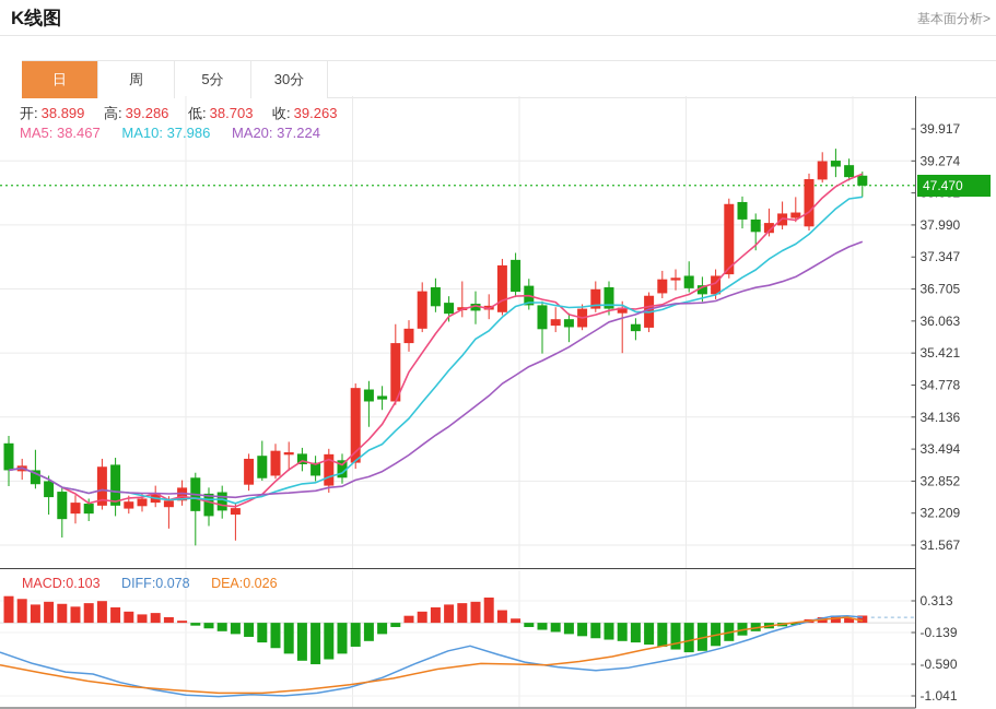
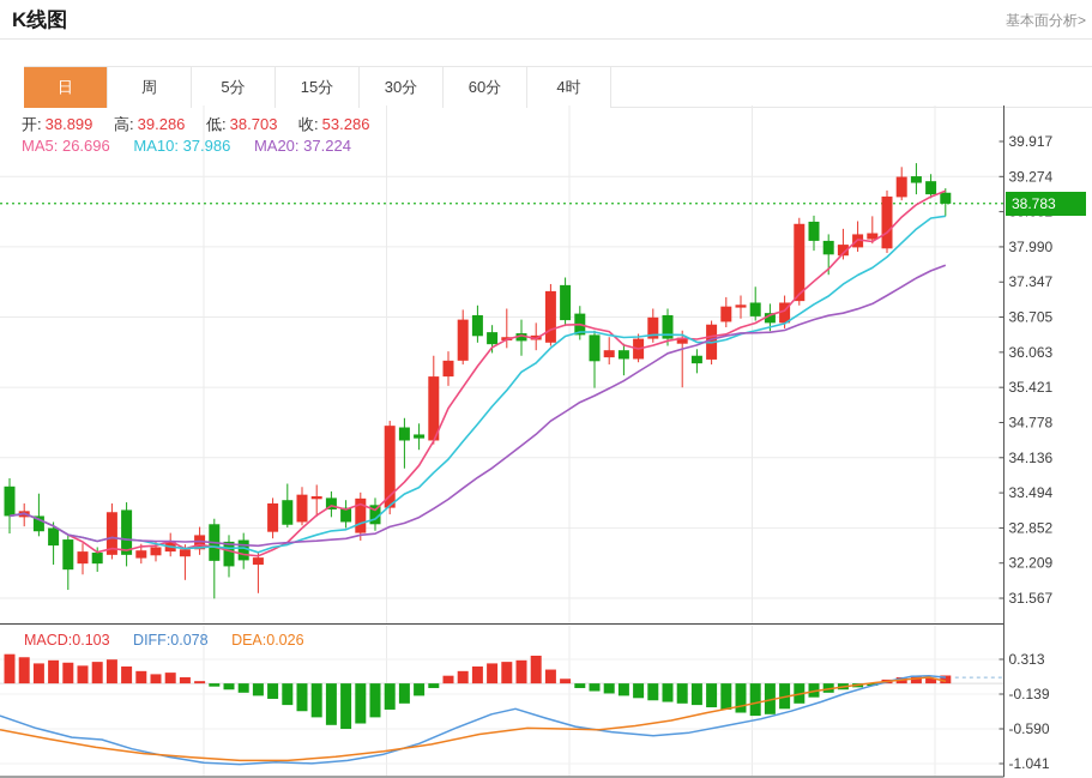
  K线图
  基本面分析>
  日
  周
  5分
+ 15分
  30分
+ 60分
+ 4时
  39.917
  39.274
  37.990
  37.347
  36.705
  36.063
  35.421
  34.778
  34.136
  33.494
  32.852
  32.209
  31.567
  0.313
  -0.139
  -0.590
  -1.041
- 开: 38.899 高: 39.286 低: 38.703 收: 39.263
+ 开: 38.899 高: 39.286 低: 38.703 收: 53.286
- MA5: 38.467 MA10: 37.986 MA20: 37.224
+ MA5: 26.696 MA10: 37.986 MA20: 37.224
- 47.470
+ 38.783
  MACD:0.103 DIFF:0.078 DEA:0.026
